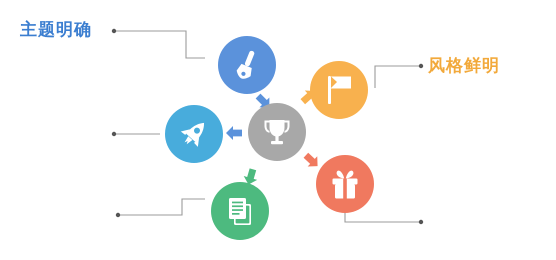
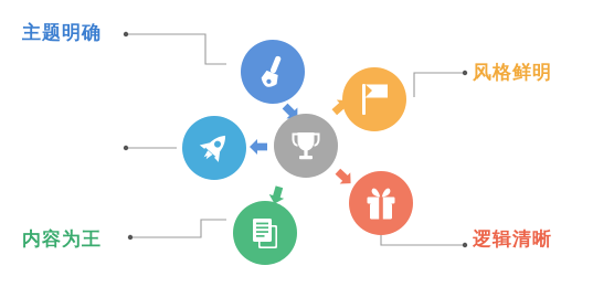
  主题明确
  风格鲜明
+ 逻辑清晰
+ 内容为王
